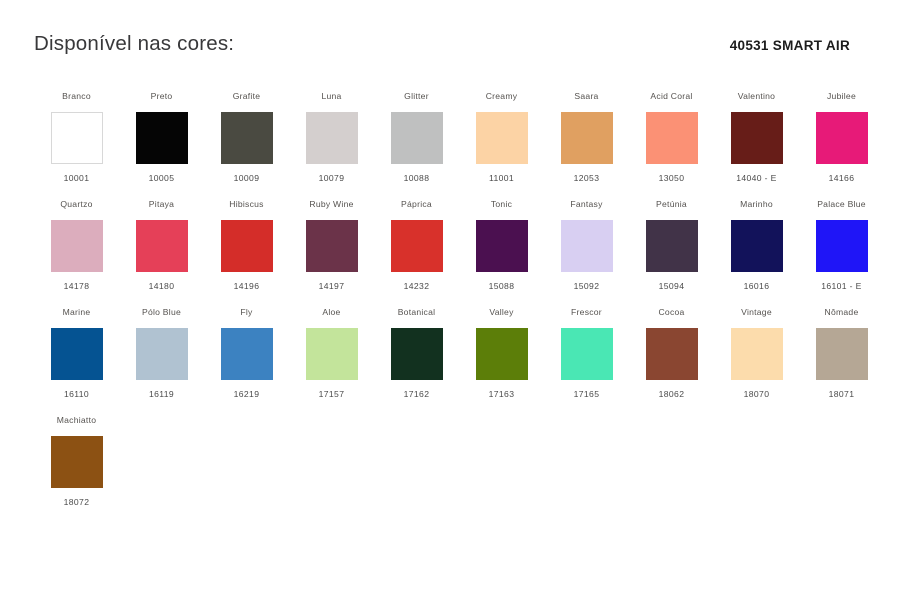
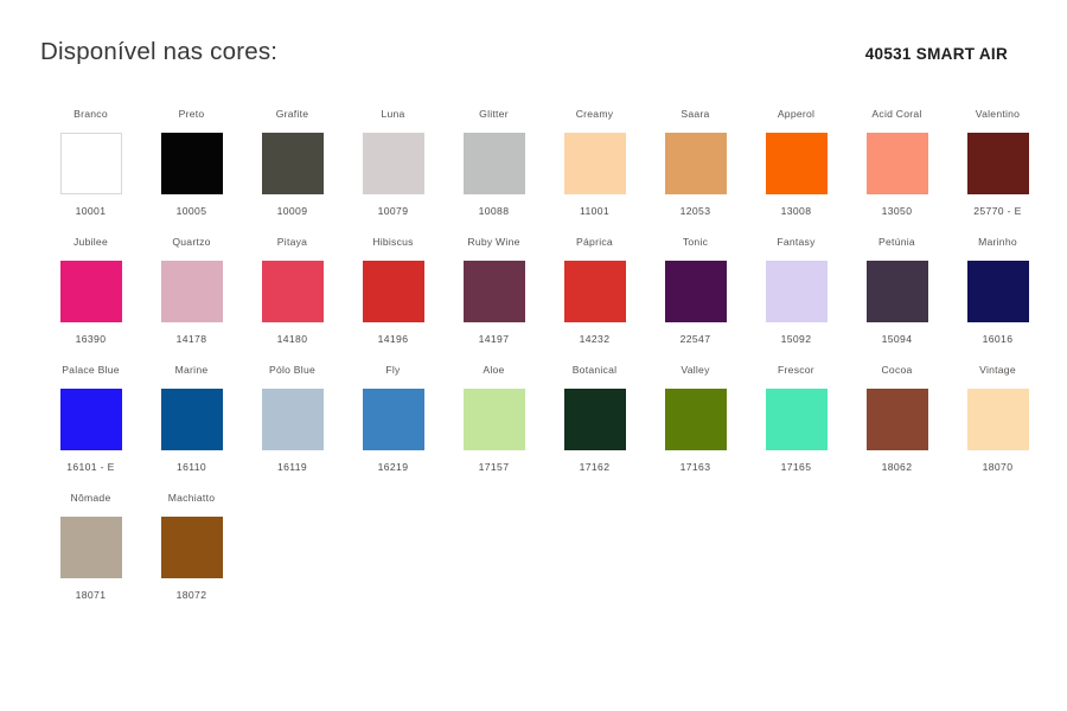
  Disponível nas cores:
  40531 SMART AIR
  Branco
  10001
  Preto
  10005
  Grafite
  10009
  Luna
  10079
  Glitter
  10088
  Creamy
  11001
  Saara
  12053
+ Apperol
+ 13008
  Acid Coral
  13050
  Valentino
- 14040 - E
+ 25770 - E
  Jubilee
- 14166
+ 16390
  Quartzo
  14178
  Pitaya
  14180
  Hibiscus
  14196
  Ruby Wine
  14197
  Páprica
  14232
  Tonic
- 15088
+ 22547
  Fantasy
  15092
  Petúnia
  15094
  Marinho
  16016
  Palace Blue
  16101 - E
  Marine
  16110
  Pólo Blue
  16119
  Fly
  16219
  Aloe
  17157
  Botanical
  17162
  Valley
  17163
  Frescor
  17165
  Cocoa
  18062
  Vintage
  18070
  Nômade
  18071
  Machiatto
  18072
